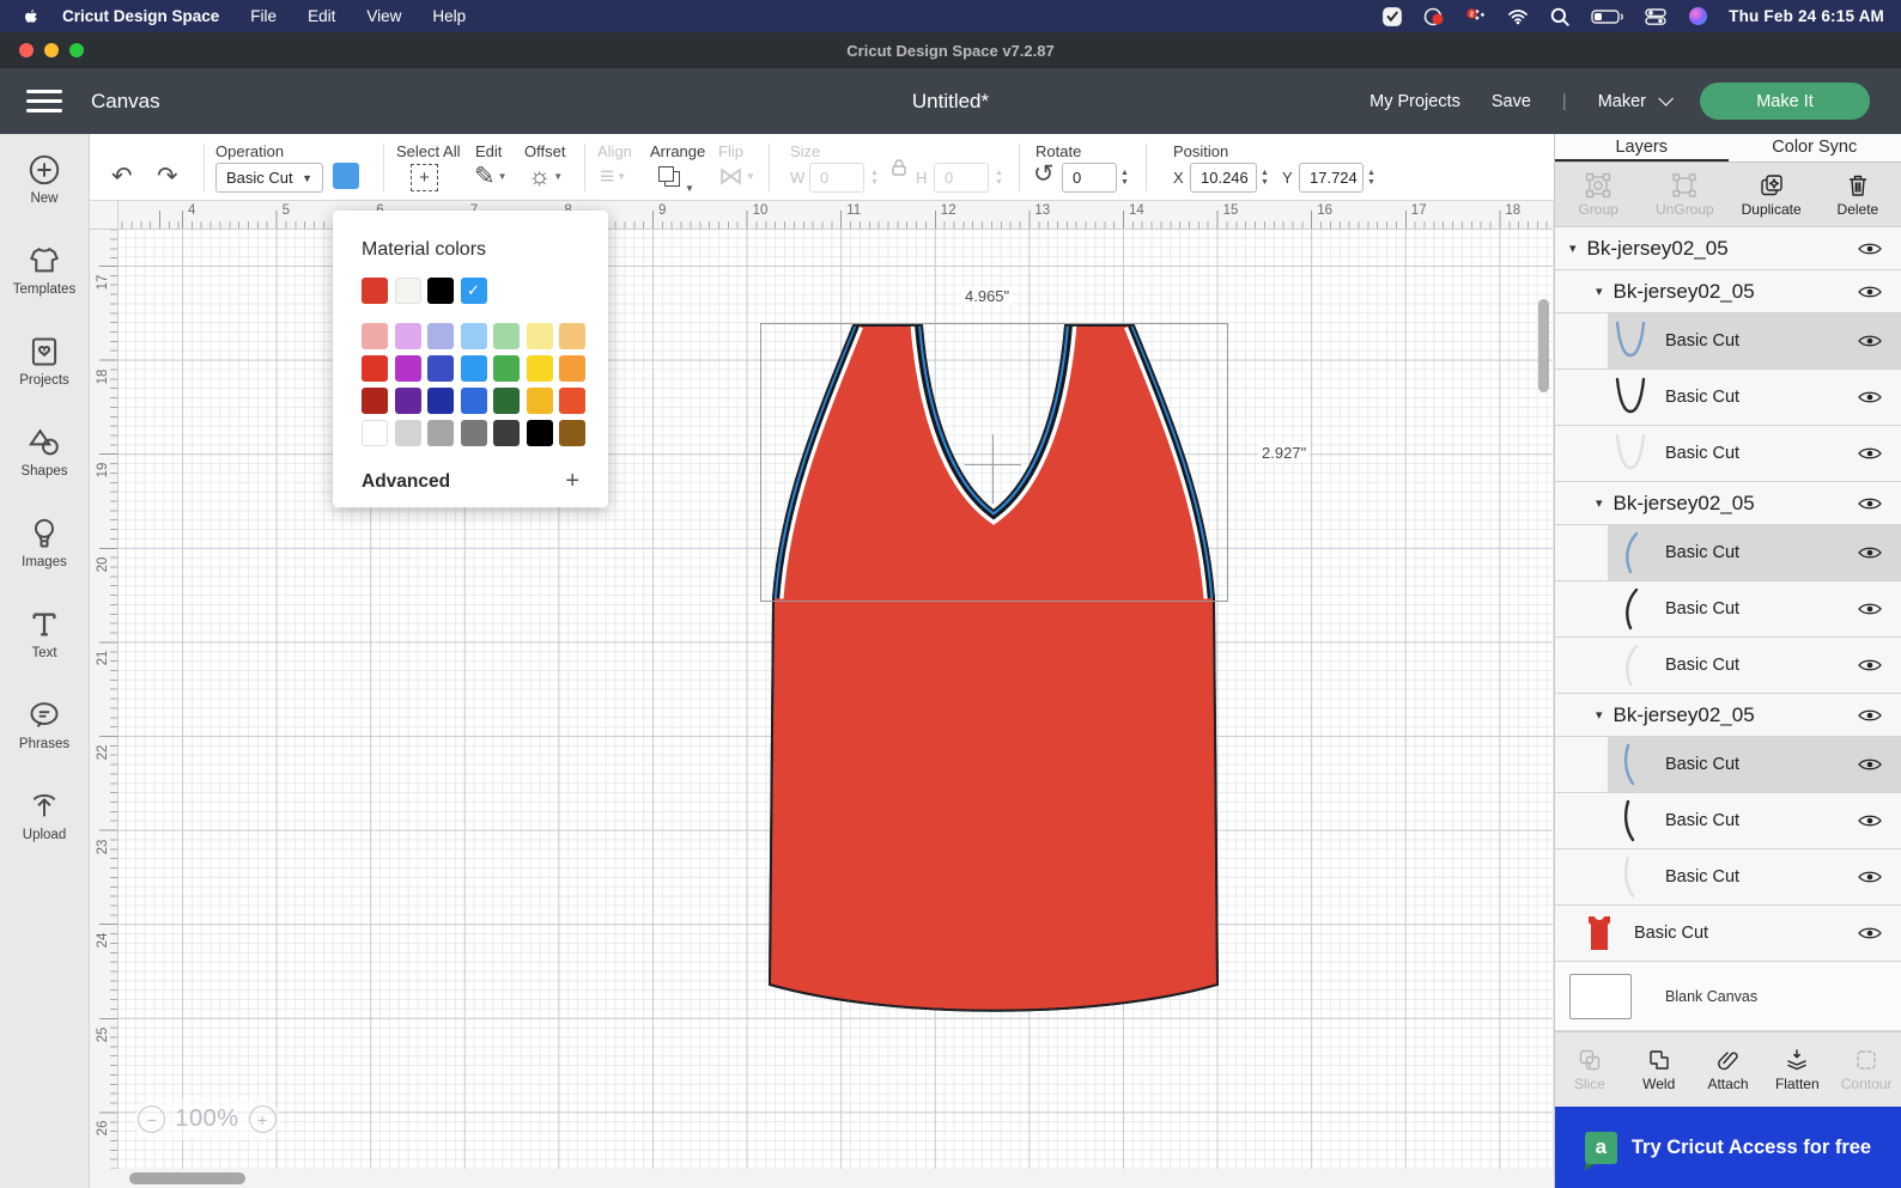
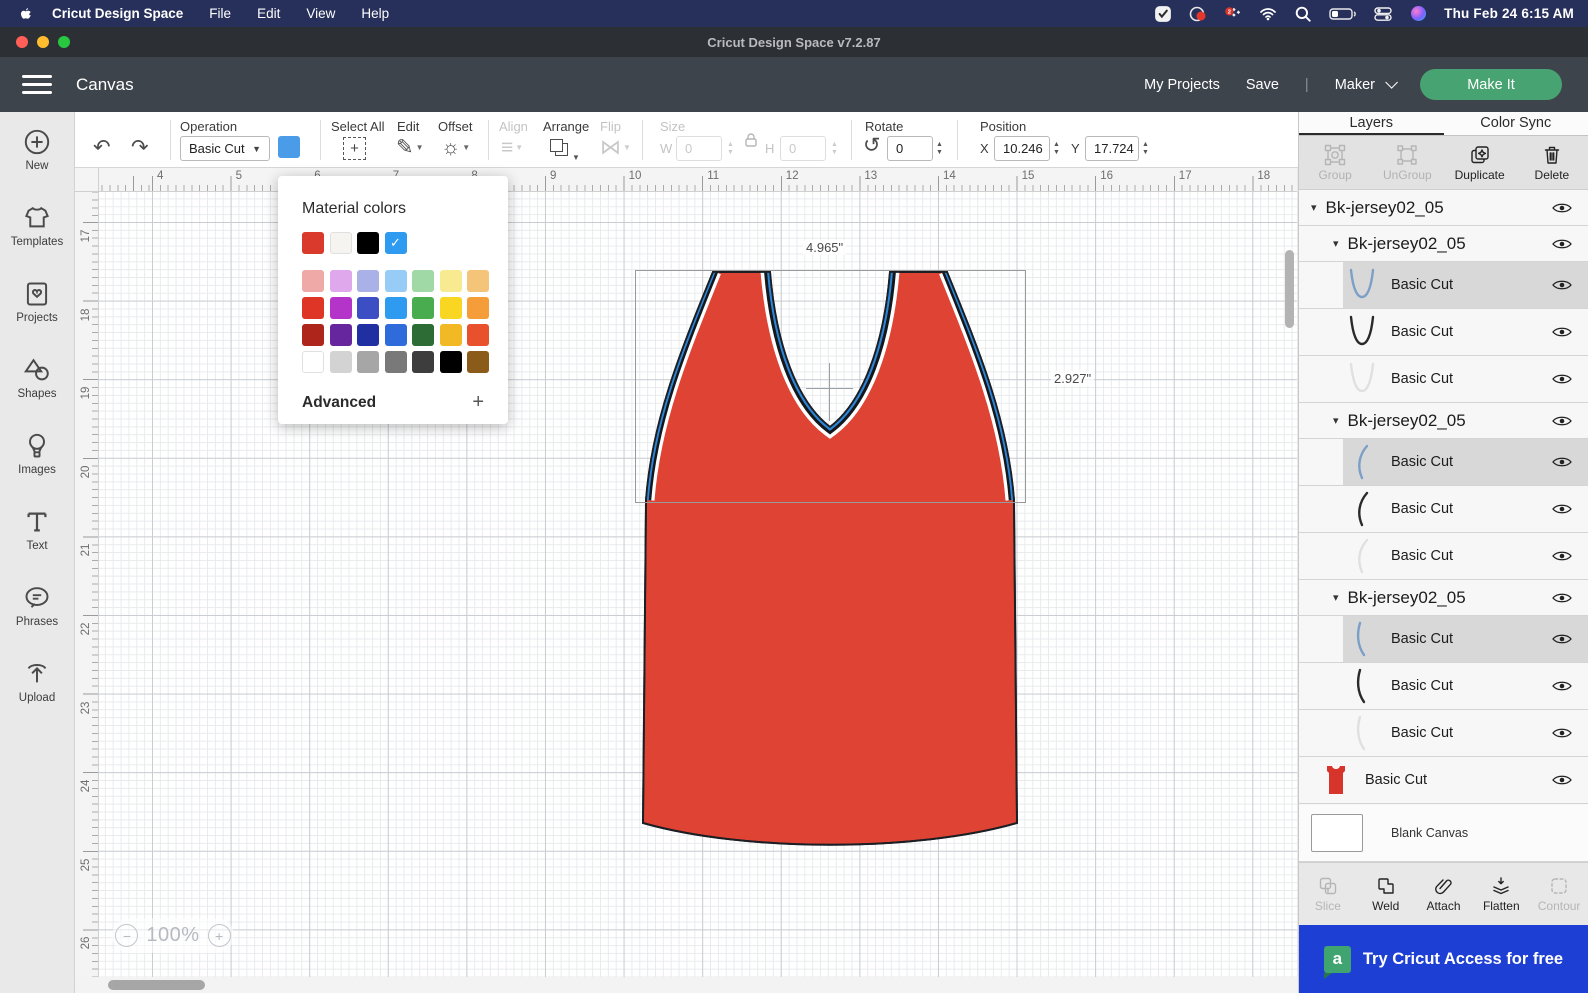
  Cricut Design Space
  File Edit View Help
  Thu Feb 24 6:15 AM
  Cricut Design Space v7.2.87
  Canvas
- Untitled*
  My Projects
  Save
  |
  Maker
  Make It
  ↶
  ↷
  Operation
  Basic Cut
  ▼
  Select All
  +
  Edit
  ✎ ▼
  Offset
  ☼ ▼
  Align
  ≡ ▼
  Arrange
  ▼
  Flip
  ⋈ ▼
  Size
  W
  0
  H
  0
  Rotate
  ↺
  0
  Position
  X
  10.246
  Y
  17.724
  New
  Templates
  Projects
  Shapes
  Images
  Text
  Phrases
  Upload
  4
  5
  9
  10
  11
  12
  13
  14
  15
  16
  17
  18
  4.965"
  2.927"
  −
  100%
  +
  Material colors
  ✓
  Advanced
  +
  Layers
  Color Sync
  Group
  UnGroup
  Duplicate
  Delete
  ▾
  Bk-jersey02_05
  ▾
  Bk-jersey02_05
  Basic Cut
  Basic Cut
  Basic Cut
  ▾
  Bk-jersey02_05
  Basic Cut
  Basic Cut
  Basic Cut
  ▾
  Bk-jersey02_05
  Basic Cut
  Basic Cut
  Basic Cut
  Basic Cut
  Blank Canvas
  Slice
  Weld
  Attach
  Flatten
  Contour
  a
  Try Cricut Access for free
